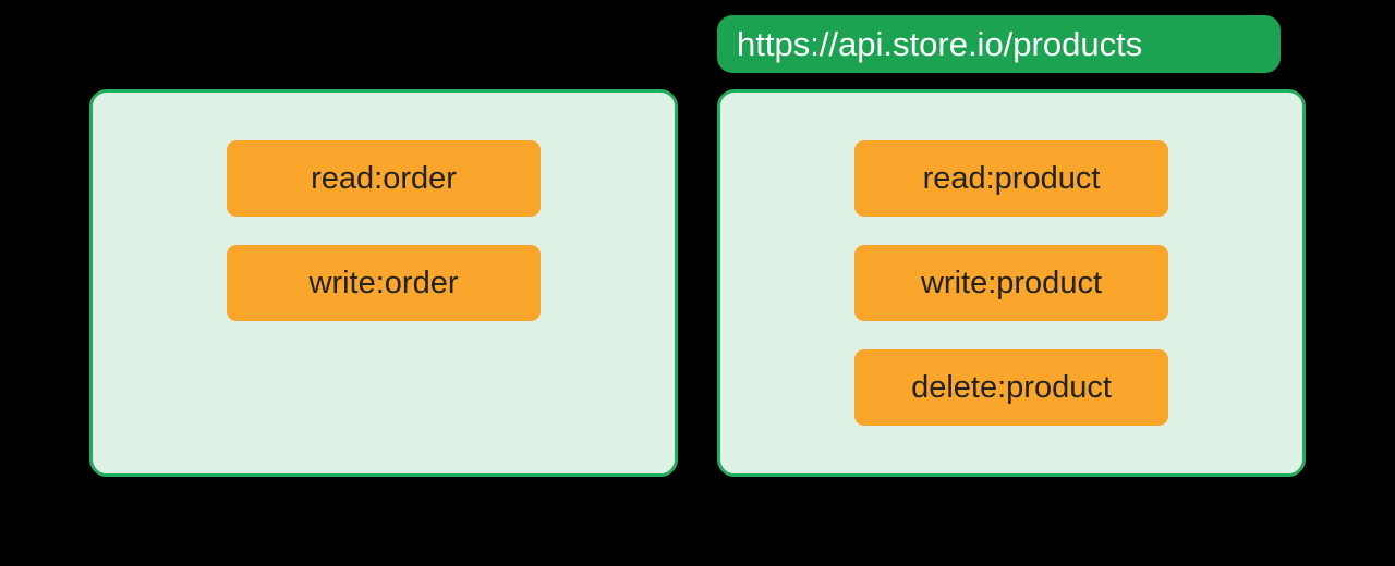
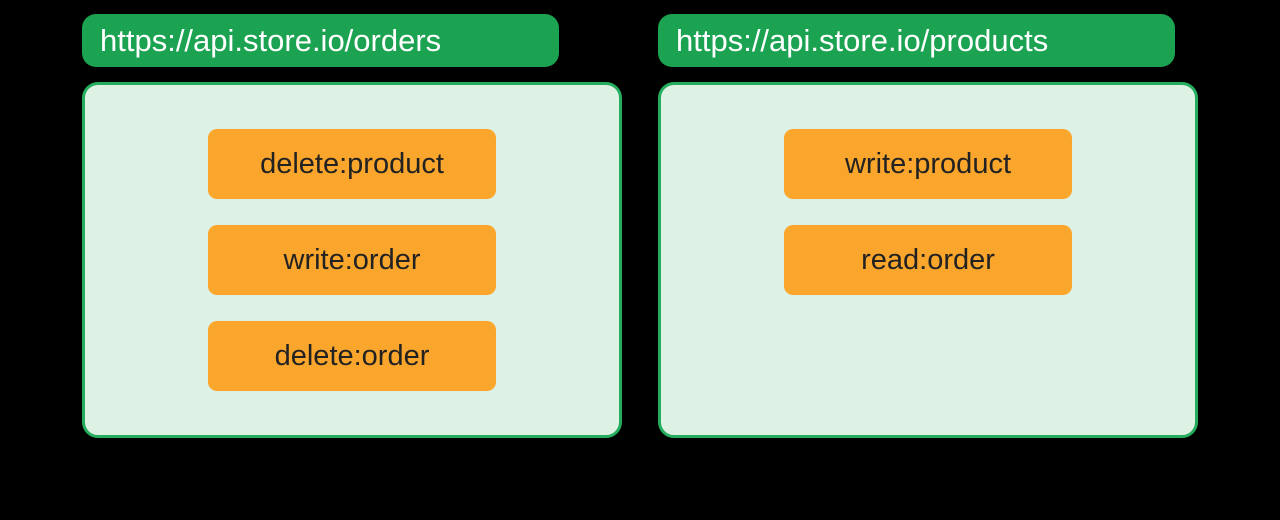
+ https://api.store.io/orders
- read:order
+ delete:product
  write:order
+ delete:order
  https://api.store.io/products
- read:product
  write:product
- delete:product
+ read:order
